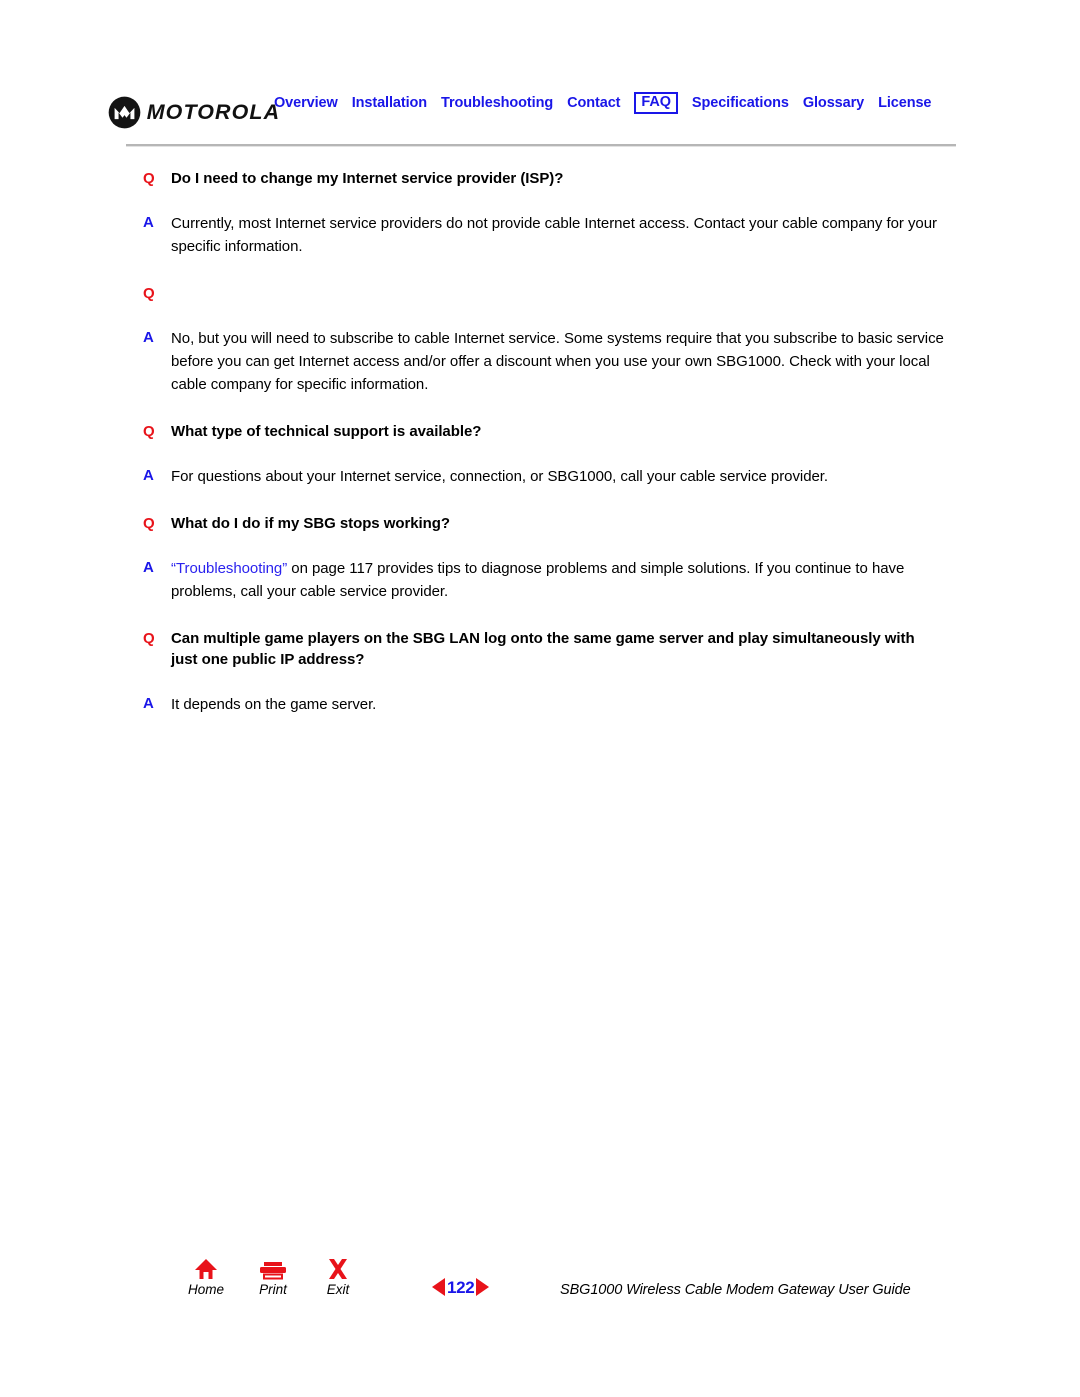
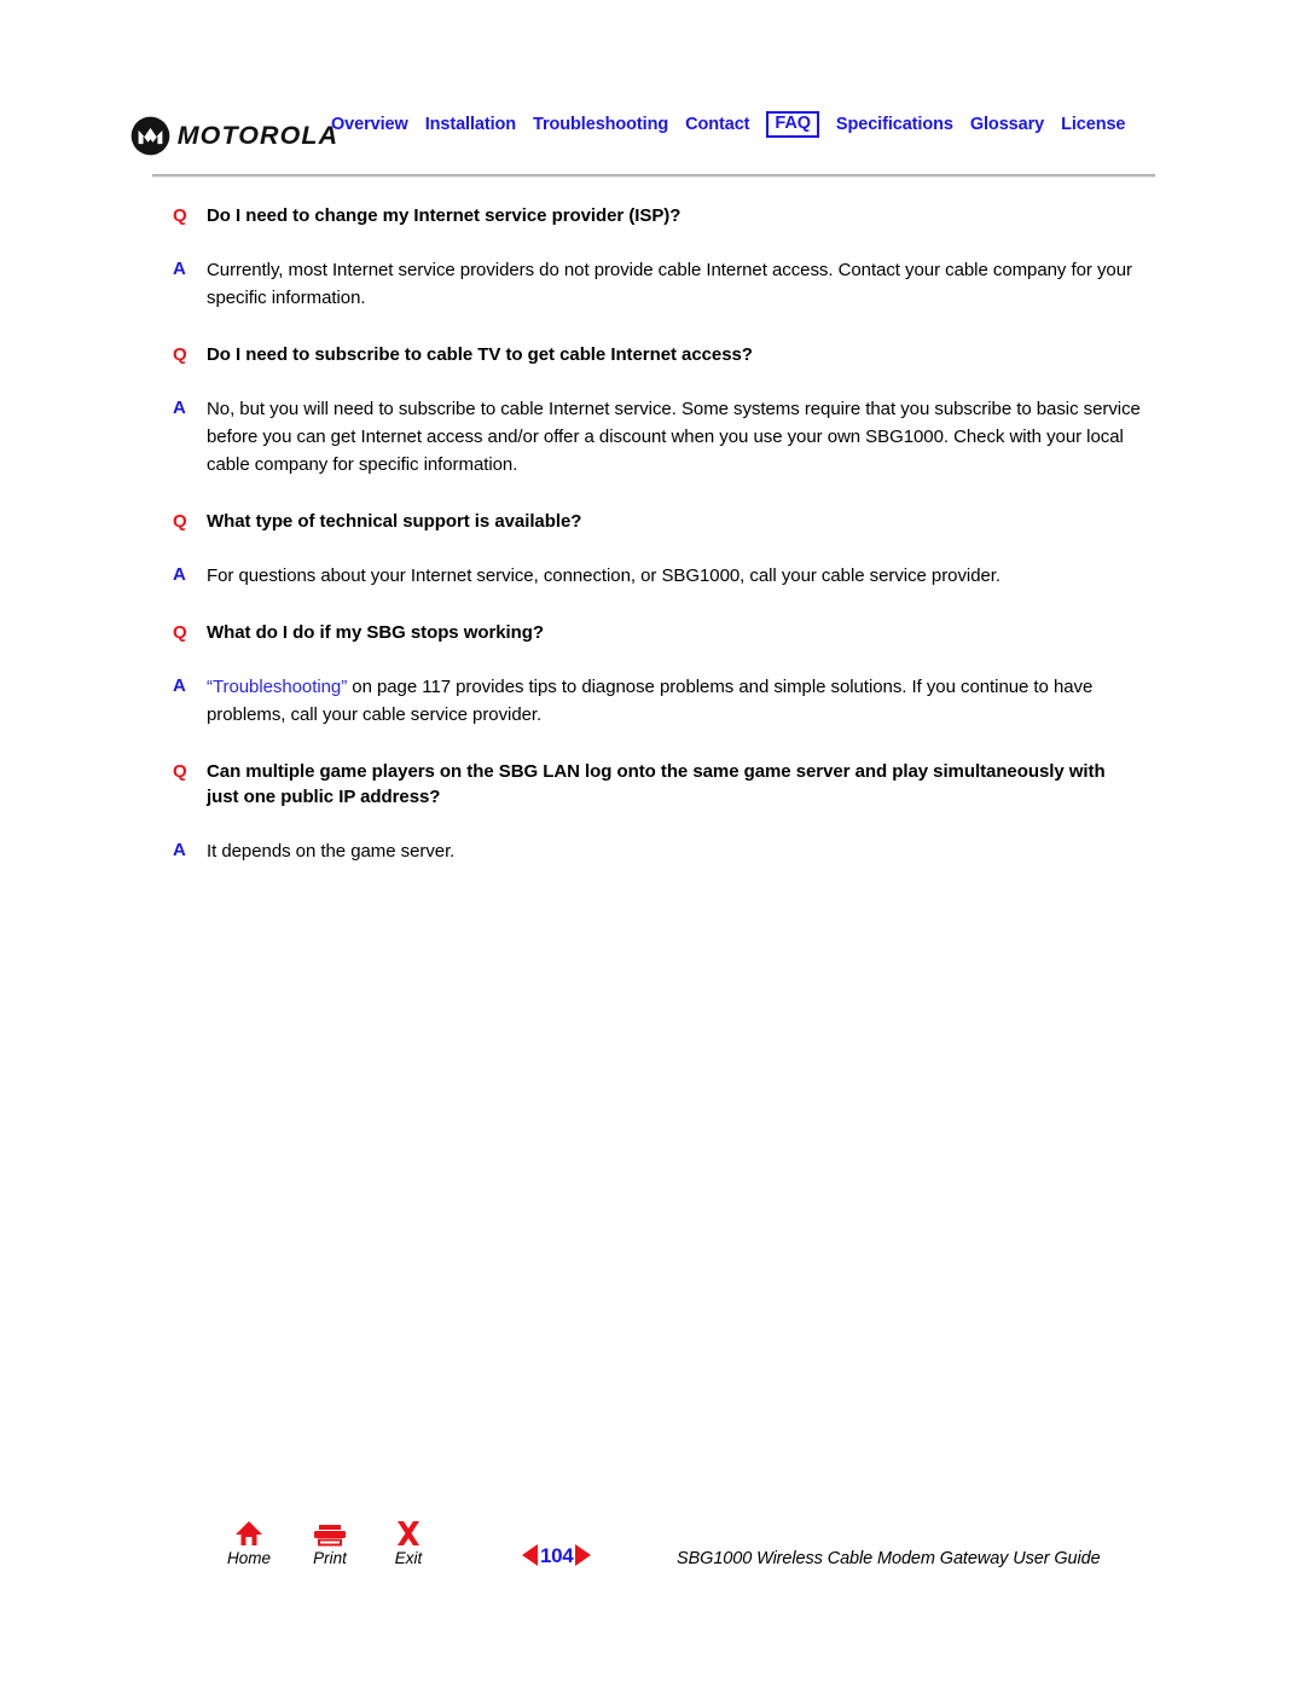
  MOTOROLA
  Overview
  Installation
  Troubleshooting
  Contact
  FAQ
  Specifications
  Glossary
  License
  Q
  Do I need to change my Internet service provider (ISP)?
  A
  Currently, most Internet service providers do not provide cable Internet access. Contact your cable company for your specific information.
  Q
+ Do I need to subscribe to cable TV to get cable Internet access?
  A
  No, but you will need to subscribe to cable Internet service. Some systems require that you subscribe to basic service before you can get Internet access and/or offer a discount when you use your own SBG1000. Check with your local cable company for specific information.
  Q
  What type of technical support is available?
  A
  For questions about your Internet service, connection, or SBG1000, call your cable service provider.
  Q
  What do I do if my SBG stops working?
  A
  “Troubleshooting” on page 117 provides tips to diagnose problems and simple solutions. If you continue to have problems, call your cable service provider.
  Q
  Can multiple game players on the SBG LAN log onto the same game server and play simultaneously with just one public IP address?
  A
  It depends on the game server.
  Home
  Print
  Exit
- 122
+ 104
  SBG1000 Wireless Cable Modem Gateway User Guide
